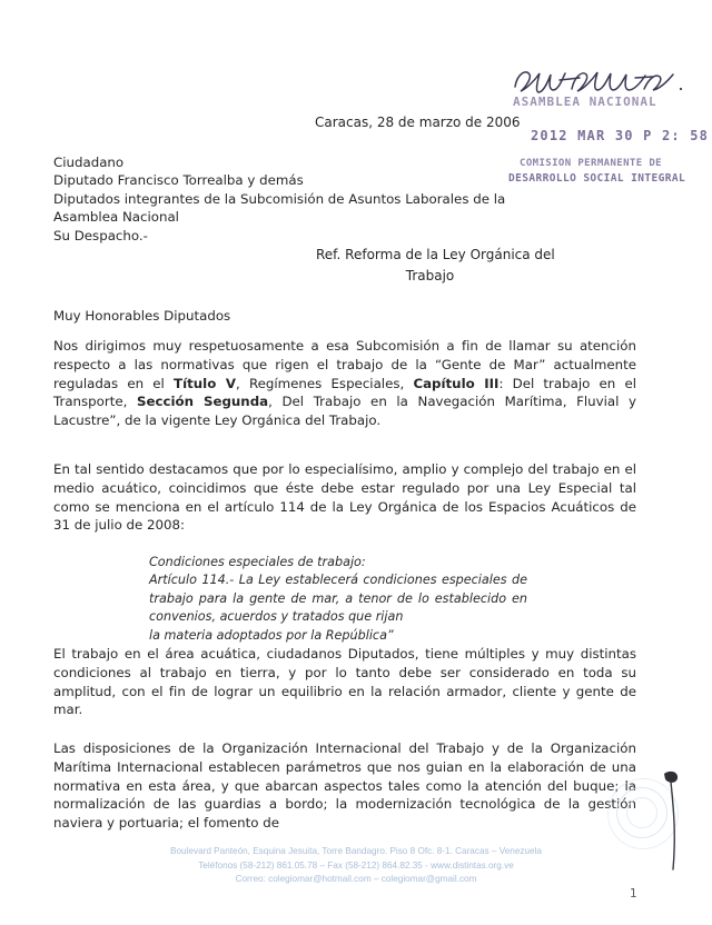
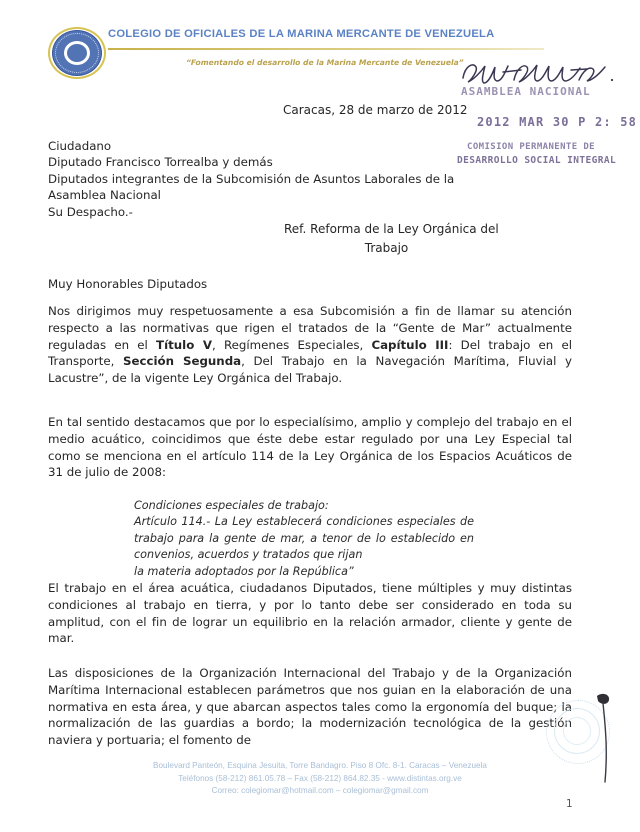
+ COLEGIO DE OFICIALES DE LA MARINA MERCANTE DE VENEZUELA
+ “Fomentando el desarrollo de la Marina Mercante de Venezuela”
  ASAMBLEA NACIONAL
  2012 MAR 30 P 2: 58
  COMISION PERMANENTE DE
  DESARROLLO SOCIAL INTEGRAL
- Caracas, 28 de marzo de 2006
+ Caracas, 28 de marzo de 2012
  Ciudadano
  Diputado Francisco Torrealba y demás
  Diputados integrantes de la Subcomisión de Asuntos Laborales de la
  Asamblea Nacional
  Su Despacho.-
  Ref. Reforma de la Ley Orgánica del
  Trabajo
  Muy Honorables Diputados
- Nos dirigimos muy respetuosamente a esa Subcomisión a fin de llamar su atención respecto a las normativas que rigen el trabajo de la “Gente de Mar” actualmente reguladas en el Título V, Regímenes Especiales, Capítulo III: Del trabajo en el Transporte, Sección Segunda, Del Trabajo en la Navegación Marítima, Fluvial y Lacustre”, de la vigente Ley Orgánica del Trabajo.
+ Nos dirigimos muy respetuosamente a esa Subcomisión a fin de llamar su atención respecto a las normativas que rigen el tratados de la “Gente de Mar” actualmente reguladas en el Título V, Regímenes Especiales, Capítulo III: Del trabajo en el Transporte, Sección Segunda, Del Trabajo en la Navegación Marítima, Fluvial y Lacustre”, de la vigente Ley Orgánica del Trabajo.
  En tal sentido destacamos que por lo especialísimo, amplio y complejo del trabajo en el medio acuático, coincidimos que éste debe estar regulado por una Ley Especial tal como se menciona en el artículo 114 de la Ley Orgánica de los Espacios Acuáticos de 31 de julio de 2008:
  Condiciones especiales de trabajo:
  Artículo 114.- La Ley establecerá condiciones especiales de trabajo para la gente de mar, a tenor de lo establecido en convenios, acuerdos y tratados que rijan
  la materia adoptados por la República”
  El trabajo en el área acuática, ciudadanos Diputados, tiene múltiples y muy distintas condiciones al trabajo en tierra, y por lo tanto debe ser considerado en toda su amplitud, con el fin de lograr un equilibrio en la relación armador, cliente y gente de mar.
- Las disposiciones de la Organización Internacional del Trabajo y de la Organización Marítima Internacional establecen parámetros que nos guian en la elaboración de una normativa en esta área, y que abarcan aspectos tales como la atención del buque; la normalización de las guardias a bordo; la modernización tecnológica de la gestión naviera y portuaria; el fomento de
+ Las disposiciones de la Organización Internacional del Trabajo y de la Organización Marítima Internacional establecen parámetros que nos guian en la elaboración de una normativa en esta área, y que abarcan aspectos tales como la ergonomía del buque; la normalización de las guardias a bordo; la modernización tecnológica de la gestión naviera y portuaria; el fomento de
  Boulevard Panteón, Esquina Jesuita, Torre Bandagro. Piso 8 Ofc. 8-1. Caracas – Venezuela
  Teléfonos (58-212) 861.05.78 – Fax (58-212) 864.82.35 - www.distintas.org.ve
  Correo: colegiomar@hotmail.com – colegiomar@gmail.com
  1
